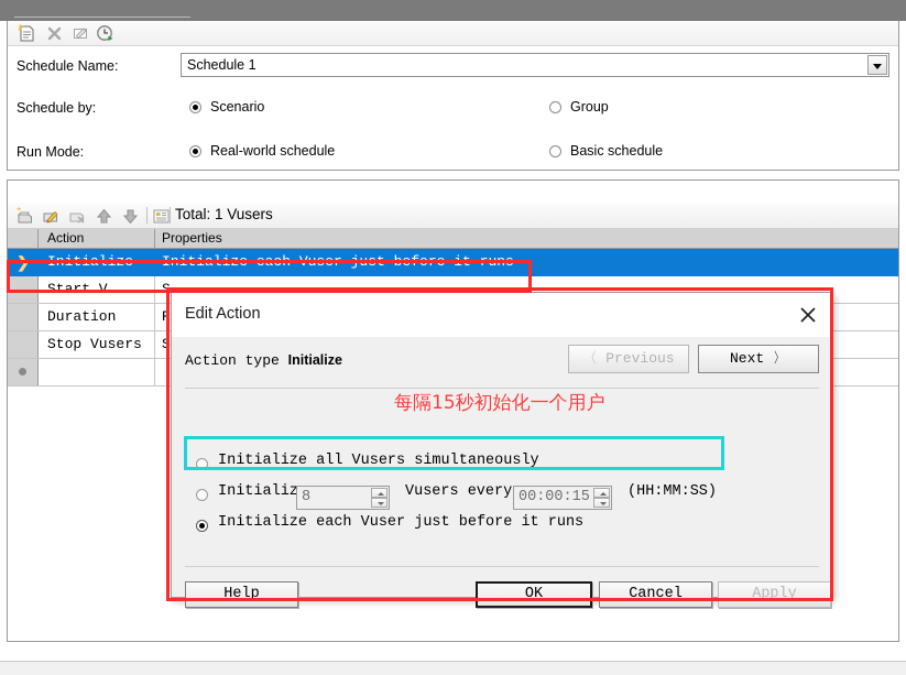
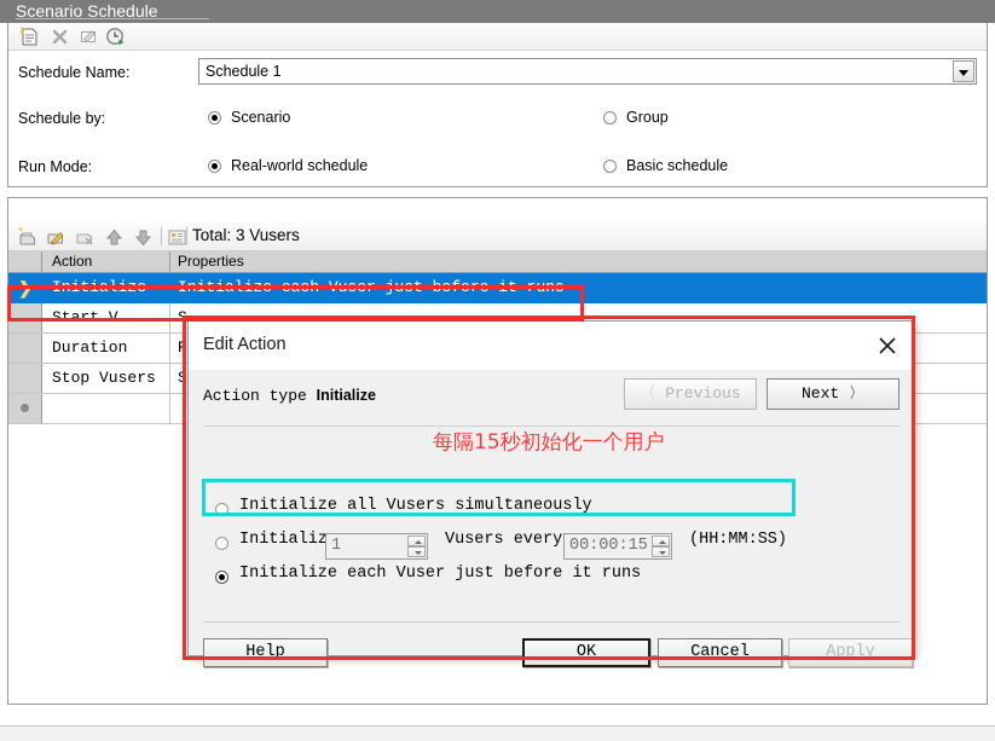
+ Scenario Schedule
  Schedule Name:
  Schedule 1
  Schedule by:
  Scenario
  Group
  Run Mode:
  Real-world schedule
  Basic schedule
- Total: 1 Vusers
+ Total: 3 Vusers
  Action
  Properties
  ❯
  Initialize
  Initialize each Vuser just before it runs
  Start V...
  S
  Duration
  R
  Stop Vusers
  S
  Edit Action
  Action type Initialize
  〈 Previous
  Next 〉
  Initialize all Vusers simultaneously
  Initializ
- 8
+ 1
  Vusers every
  00:00:15
  (HH:MM:SS)
  Initialize each Vuser just before it runs
  Help
  OK
  Cancel
  Apply
  每隔15秒初始化一个用户
